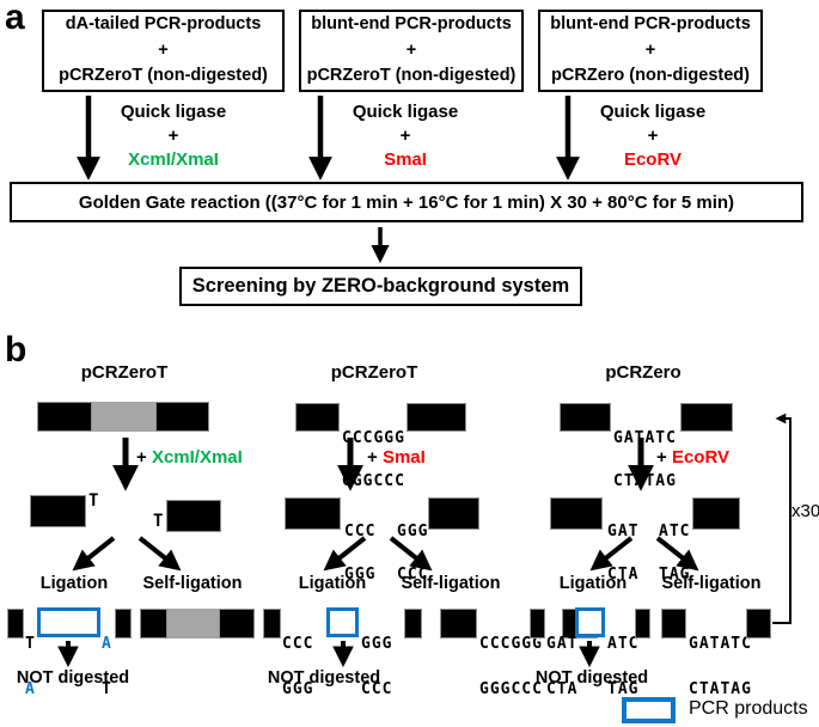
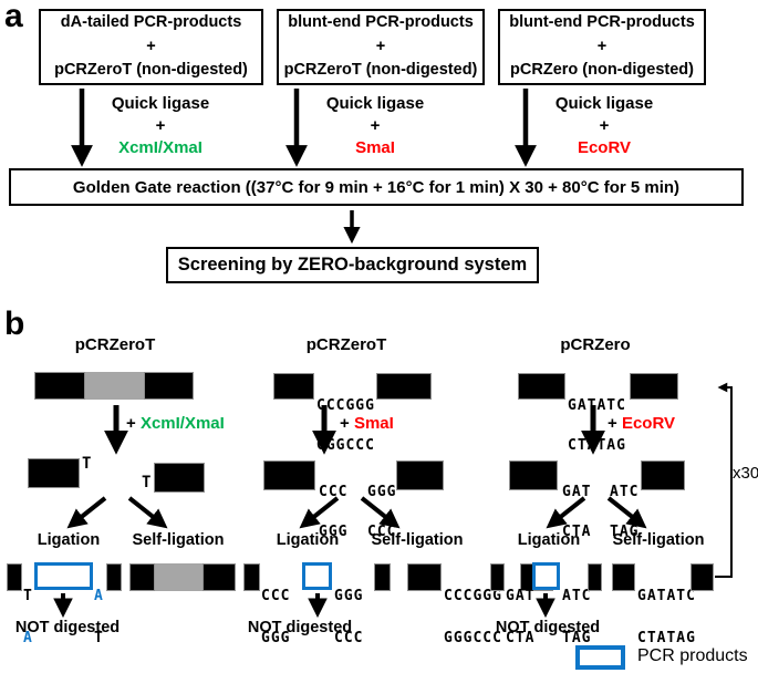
  a
  dA-tailed PCR-products
  +
  pCRZeroT (non-digested)
  blunt-end PCR-products
  +
  pCRZeroT (non-digested)
  blunt-end PCR-products
  +
  pCRZero (non-digested)
  Quick ligase
  +
  XcmI/XmaI
  Quick ligase
  +
  SmaI
  Quick ligase
  +
  EcoRV
- Golden Gate reaction ((37°C for 1 min + 16°C for 1 min) X 30 + 80°C for 5 min)
+ Golden Gate reaction ((37°C for 9 min + 16°C for 1 min) X 30 + 80°C for 5 min)
  Screening by ZERO-background system
  b
  pCRZeroT
  + XcmI/XmaI
  T
  T
  Ligation
  Self-ligation
  T
  A
  A
  T
  NOT digested
  pCRZeroT
  CCCGGG
  GGGCCC
  + SmaI
  CCC
  GGG
  GGG
  CCC
  Ligation
  Self-ligation
  CCC
  GGG
  GGG
  CCC
  CCCGGG
  GGGCCC
  NOT digested
  pCRZero
  GATATC
  CTATAG
  + EcoRV
  GAT
  CTA
  ATC
  TAG
  Ligation
  Self-ligation
  GAT
  CTA
  ATC
  TAG
  GATATC
  CTATAG
  NOT digested
  x30
  PCR products
